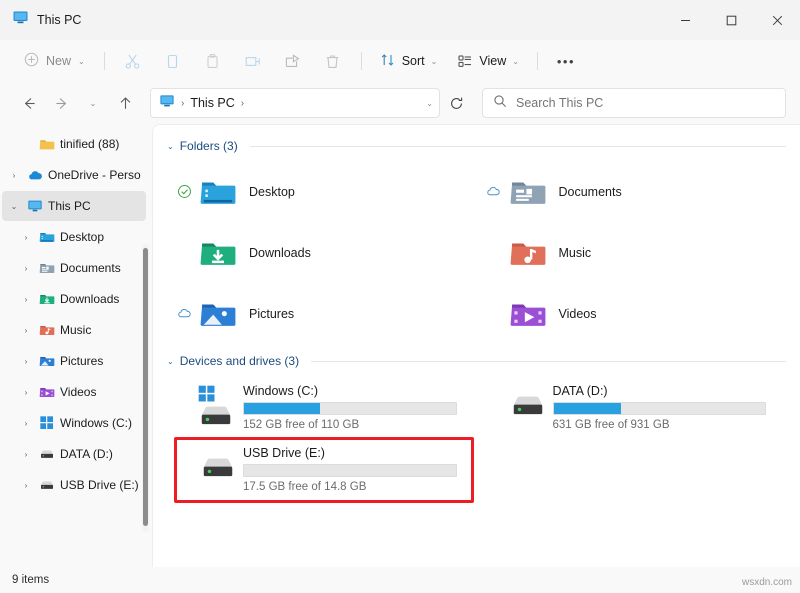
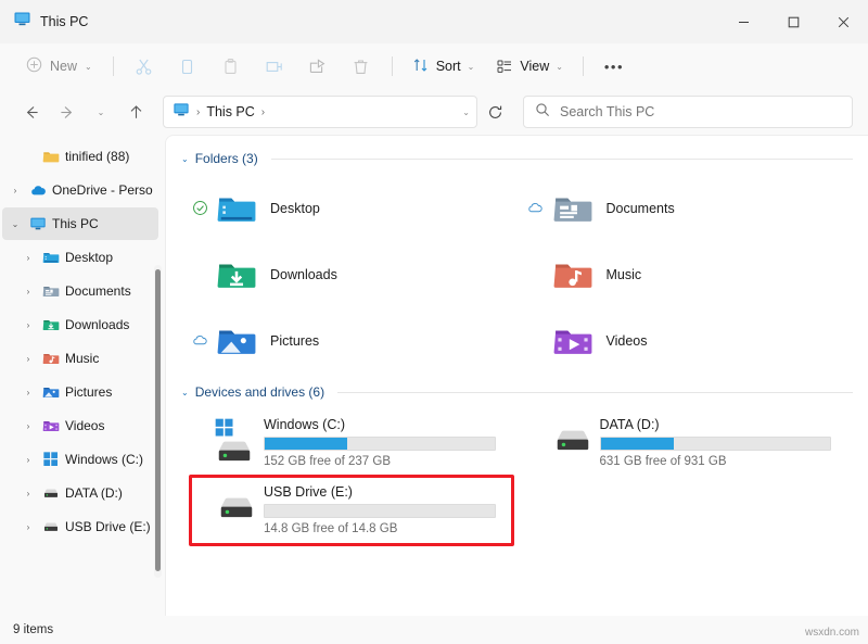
  This PC
  New
  ⌄
  Sort
  ⌄
  View
  ⌄
  •••
  ⌄
  ›
  This PC
  ›
  ⌄
  Search This PC
  tinified (88)
  ›
  OneDrive - Perso
  ⌄
  This PC
  ›
  Desktop
  ›
  Documents
  ›
  Downloads
  ›
  Music
  ›
  Pictures
  ›
  Videos
  ›
  Windows (C:)
  ›
  DATA (D:)
  ›
  USB Drive (E:)
  ⌄
  Folders (3)
  Desktop
  Documents
  Downloads
  Music
  Pictures
  Videos
  ⌄
- Devices and drives (3)
+ Devices and drives (6)
  Windows (C:)
- 152 GB free of 110 GB
+ 152 GB free of 237 GB
  DATA (D:)
  631 GB free of 931 GB
  USB Drive (E:)
- 17.5 GB free of 14.8 GB
+ 14.8 GB free of 14.8 GB
  9 items
  wsxdn.com
